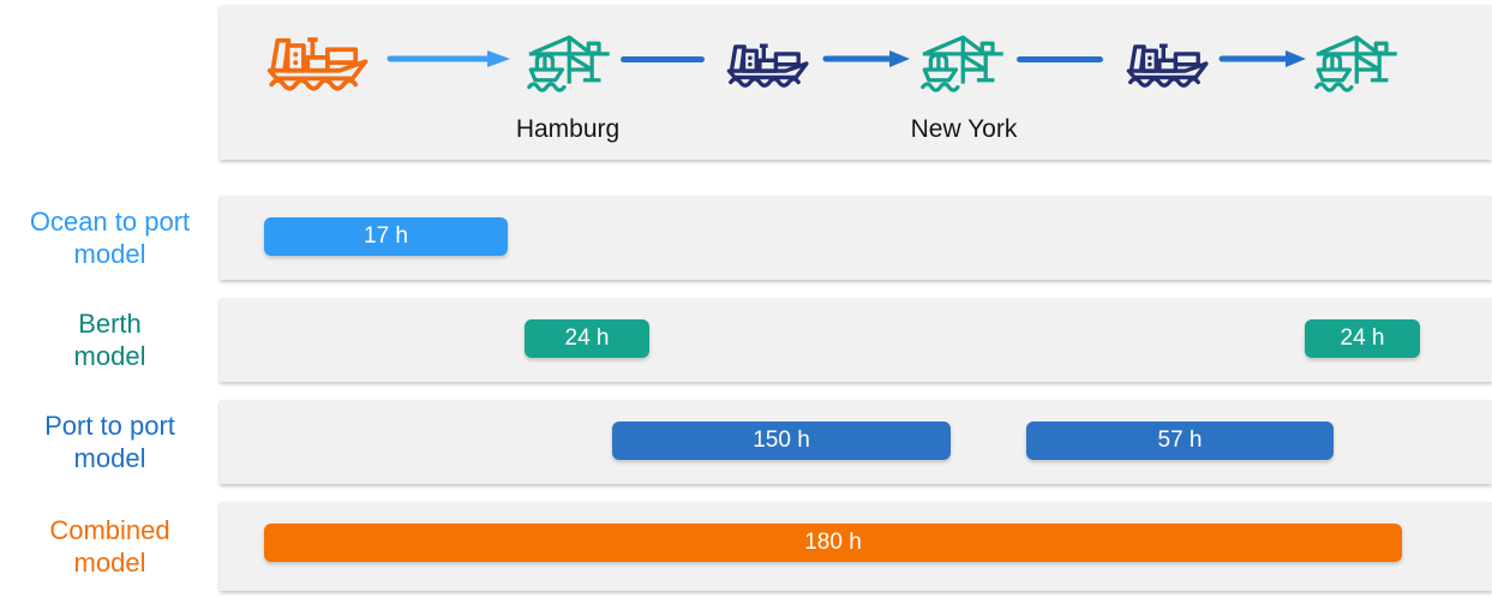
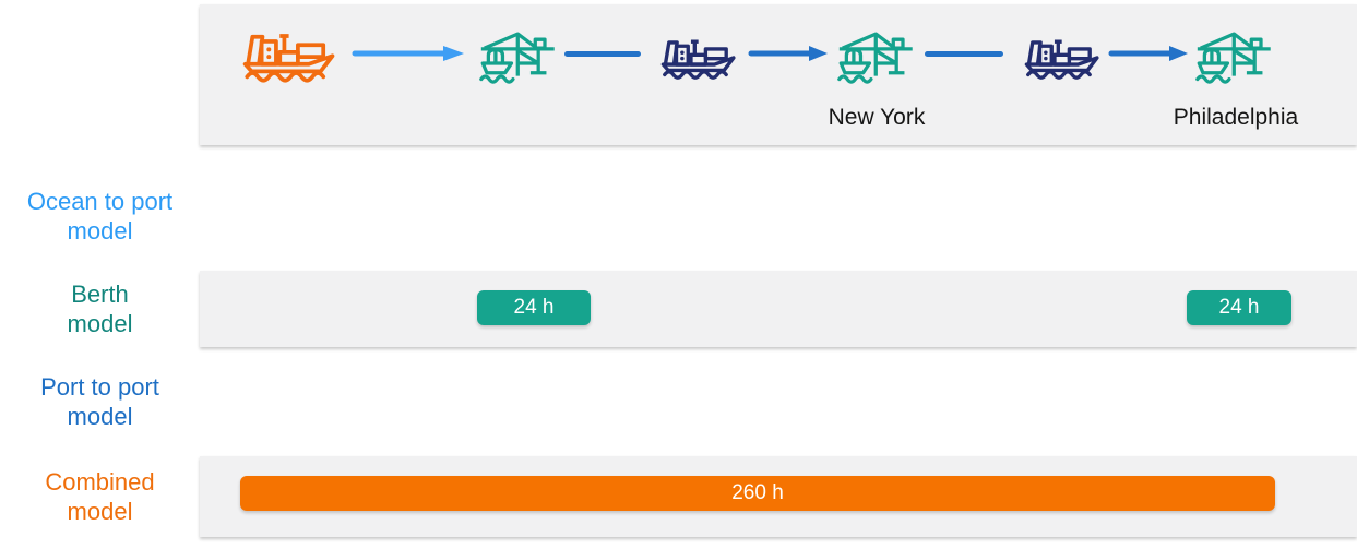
- Hamburg
  New York
+ Philadelphia
  Ocean to port
  model
  Berth
  model
  Port to port
  model
  Combined
  model
- 17 h
  24 h
  24 h
- 150 h
- 57 h
- 180 h
+ 260 h
